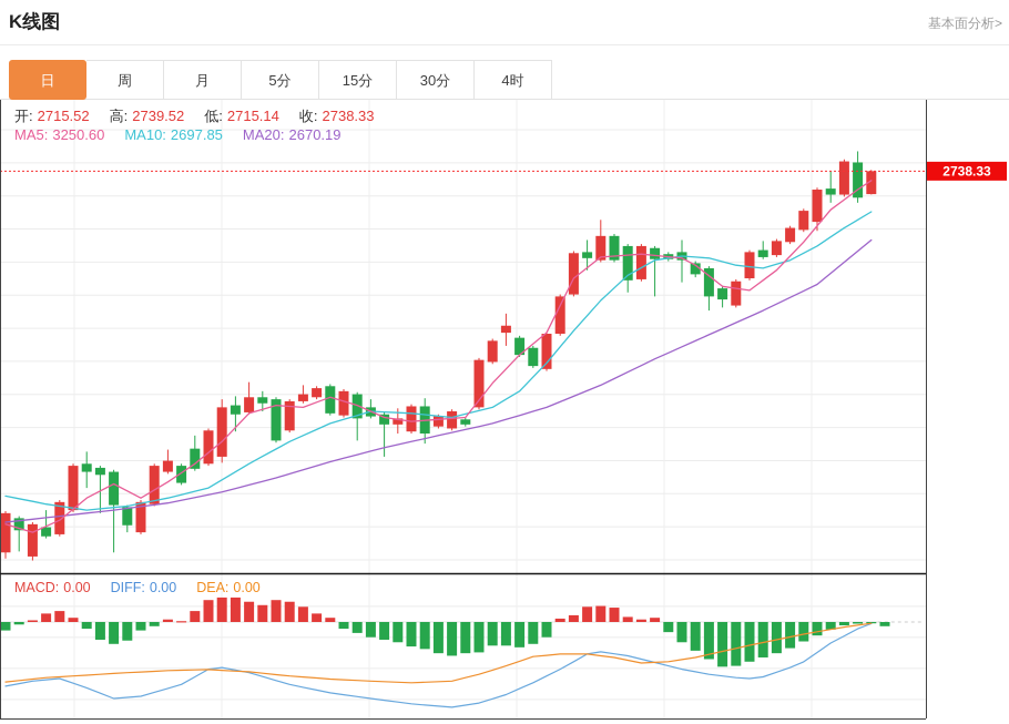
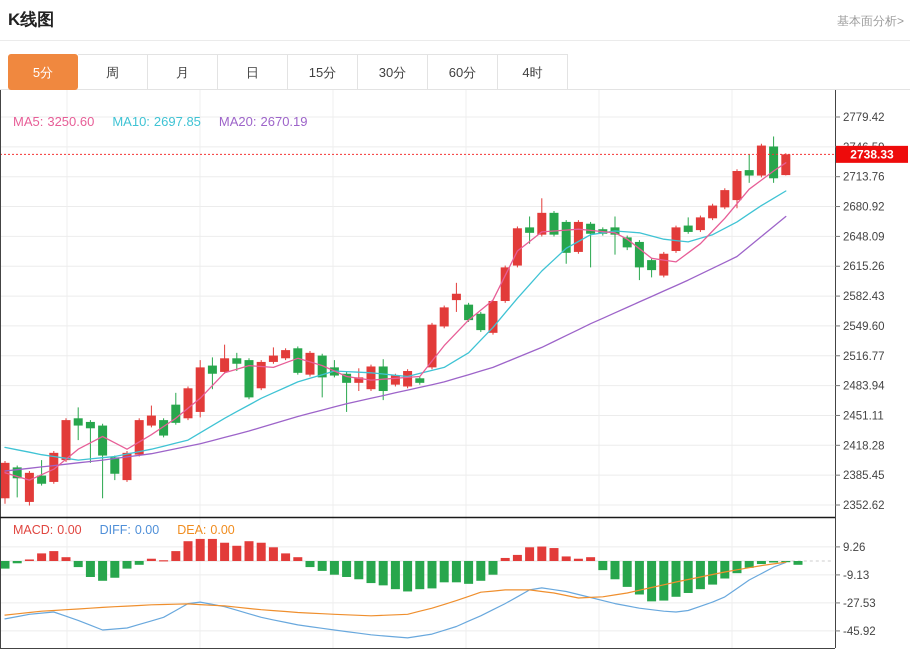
  K线图
  基本面分析>
- 日
+ 5分
  周
  月
- 5分
+ 日
  15分
  30分
+ 60分
  4时
+ 2779.42
+ 2713.76
+ 2680.92
+ 2648.09
+ 2615.26
+ 2582.43
+ 2549.60
+ 2516.77
+ 2483.94
+ 2451.11
+ 2418.28
+ 2385.45
+ 2352.62
+ 9.26
+ -9.13
+ -27.53
+ -45.92
  2738.33
- 开: 2715.52 高: 2739.52 低: 2715.14 收: 2738.33
  MA5: 3250.60 MA10: 2697.85 MA20: 2670.19
  MACD: 0.00 DIFF: 0.00 DEA: 0.00
